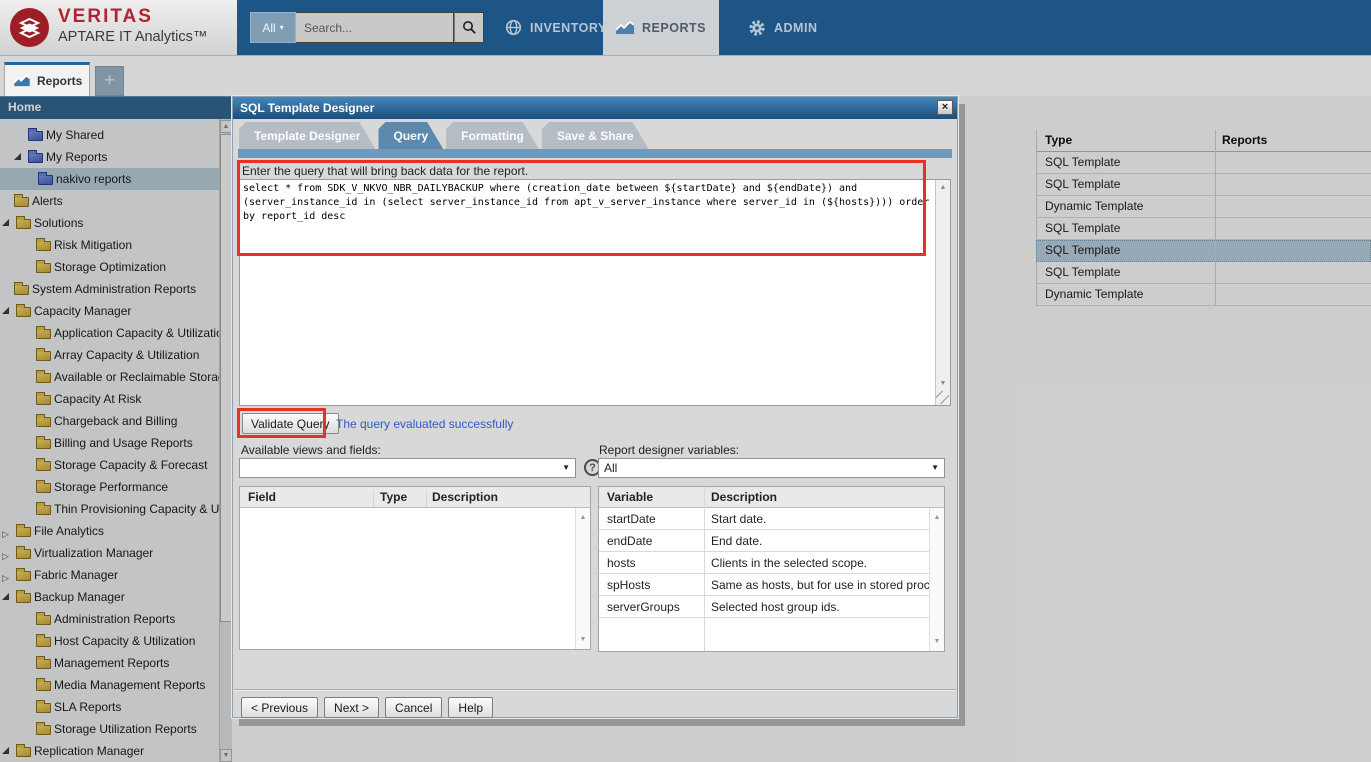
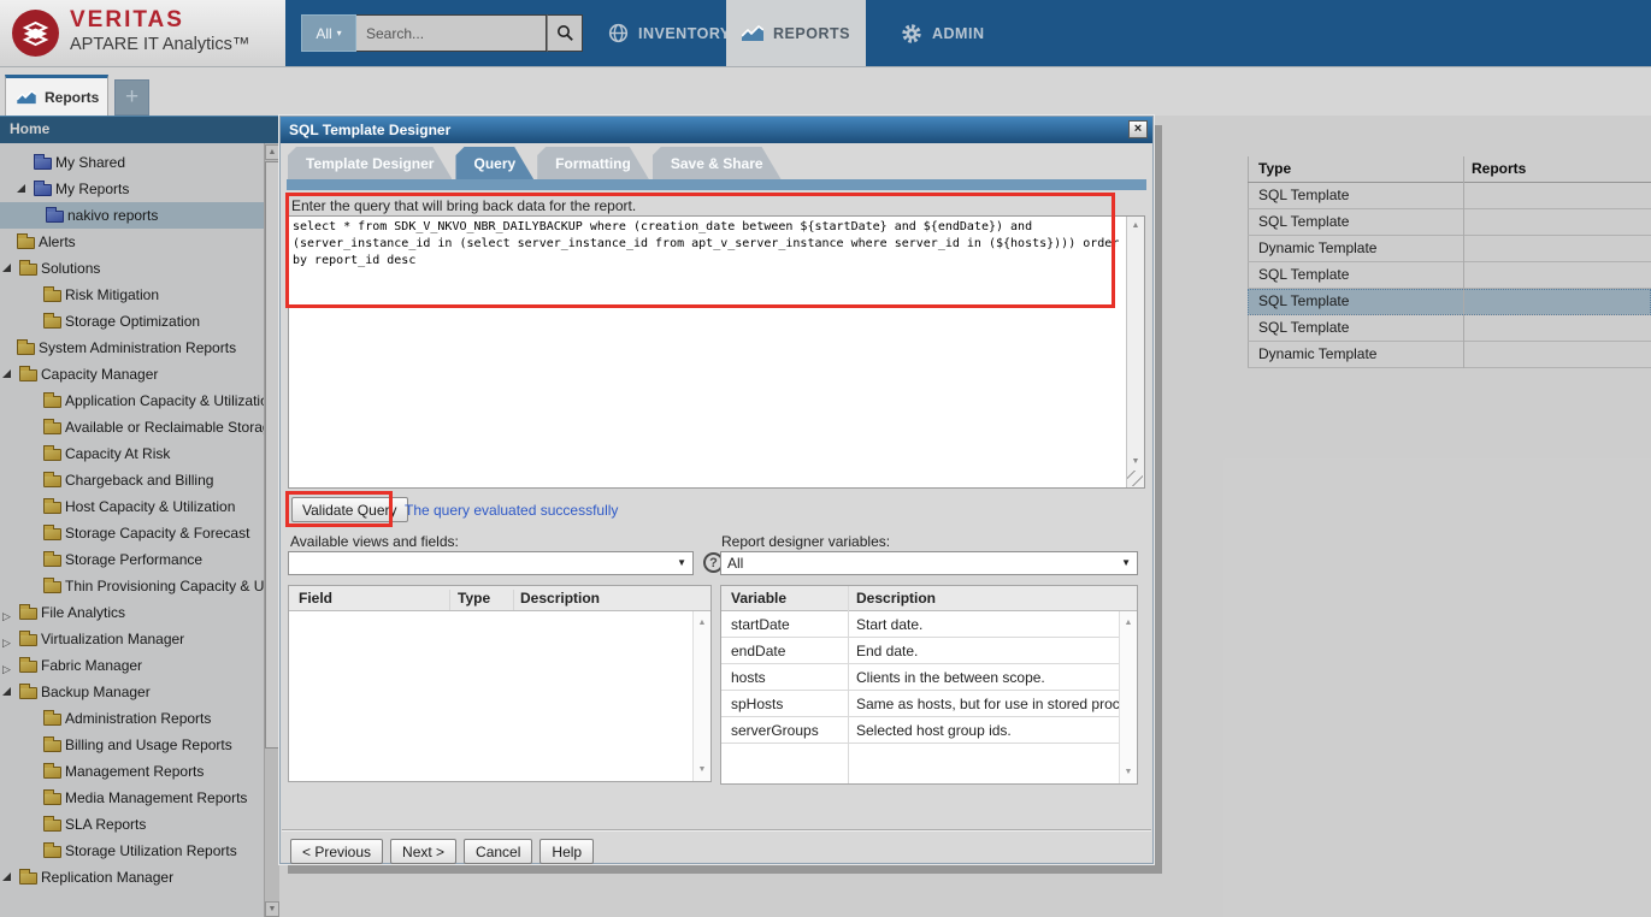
  VERITAS
  APTARE IT Analytics™
  All
  ▾
  Search...
  INVENTOR
  REPORTS
  ADMIN
  Reports
  +
  Home
  My Shared
  My Reports
  nakivo reports
  Alerts
  Solutions
  Risk Mitigation
  Storage Optimization
  System Administration Reports
  Capacity Manager
  Application Capacity & Utilizati
- Array Capacity & Utilization
  Available or Reclaimable Stora
  Capacity At Risk
  Chargeback and Billing
- Billing and Usage Reports
+ Host Capacity & Utilization
  Storage Capacity & Forecast
  Storage Performance
  Thin Provisioning Capacity & U
  File Analytics
  Virtualization Manager
  Fabric Manager
  Backup Manager
  Administration Reports
- Host Capacity & Utilization
+ Billing and Usage Reports
  Management Reports
  Media Management Reports
  SLA Reports
  Storage Utilization Reports
  Replication Manager
  Type
  Reports
  SQL Template
  SQL Template
  Dynamic Template
  SQL Template
  SQL Template
  SQL Template
  Dynamic Template
  SQL Template Designer
  ×
  Template Designer
  Query
  Formatting
  Save & Share
  Enter the query that will bring back data for the report.
  select * from SDK_V_NKVO_NBR_DAILYBACKUP where (creation_date between ${startDate} and ${endDate}) and (server_instance_id in (select server_instance_id from apt_v_server_instance where server_id in (${hosts}))) order by report_id desc
  Validate Query
  The query evaluated successfully
  Available views and fields:
  ▼
  ?
  Report designer variables:
  All
  ▼
  Field
  Type
  Description
  Variable
  Description
  startDate
  Start date.
  endDate
  End date.
  hosts
- Clients in the selected scope.
+ Clients in the between scope.
  spHosts
  Same as hosts, but for use in stored proc
  serverGroups
  Selected host group ids.
  < Previous
  Next >
  Cancel
  Help
